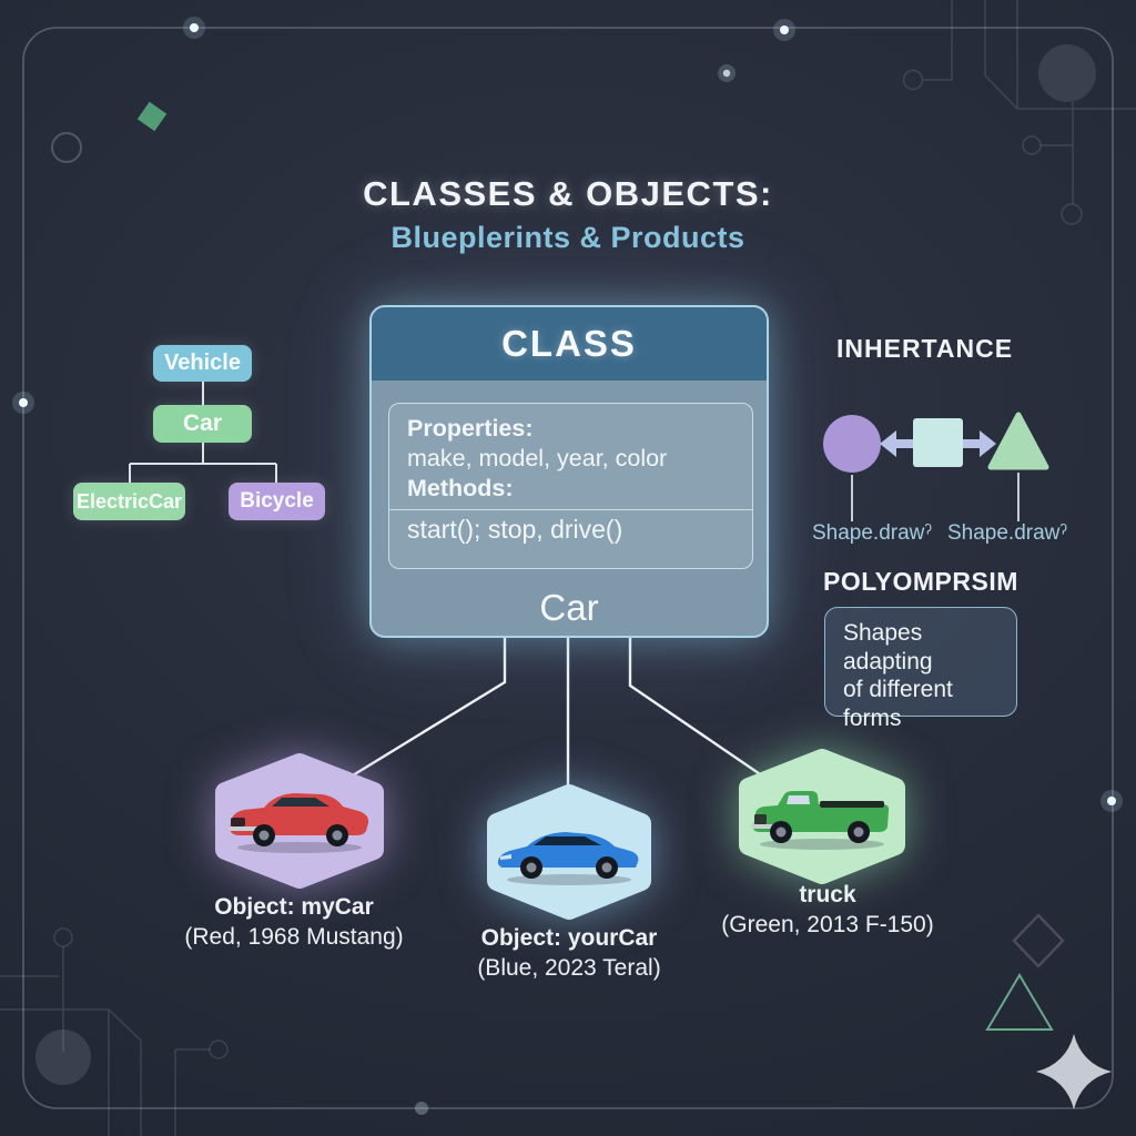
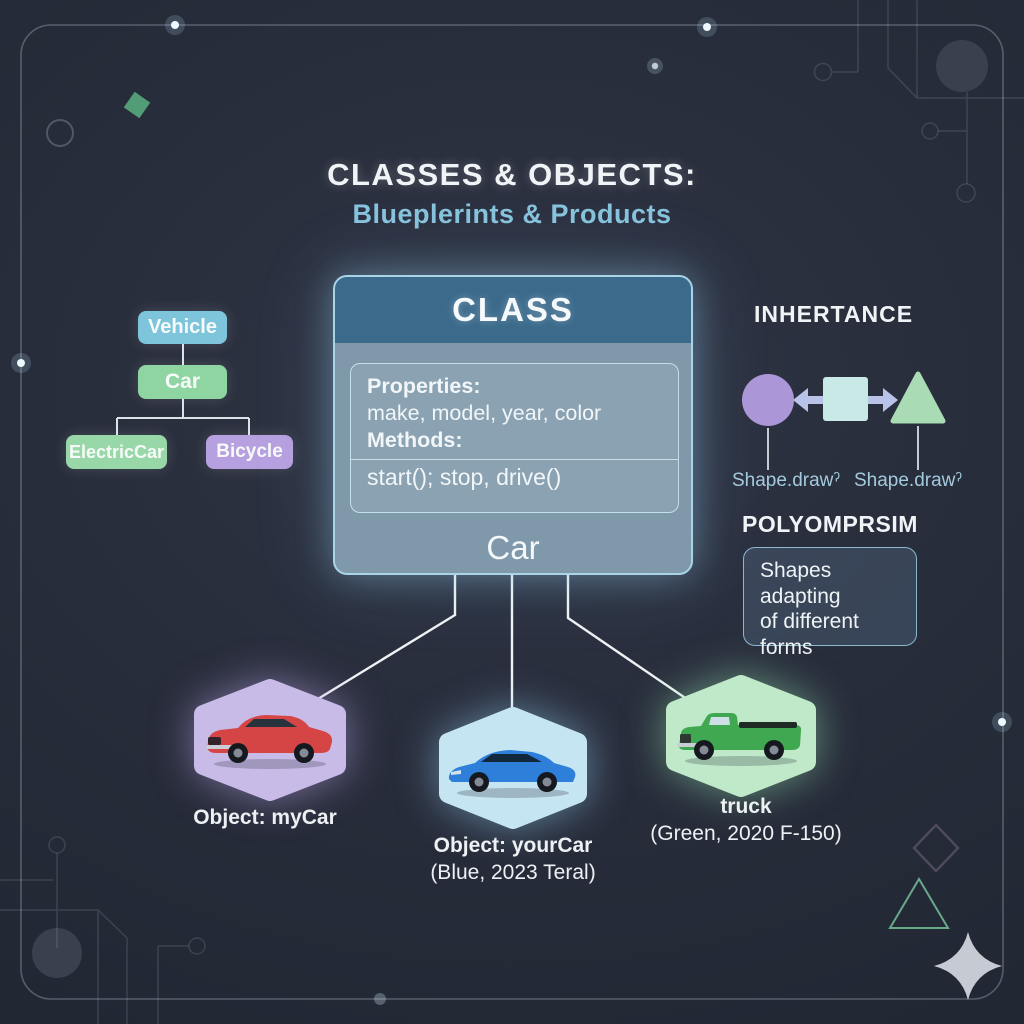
  CLASSES & OBJECTS:
  Blueplerints & Products
  Vehicle
  Car
  ElectricCar
  Bicycle
  CLASS
  Properties:
  make, model, year, color
  Methods:
  start(); stop, drive()
  Car
  INHERTANCE
  Shape.drawˀ
  Shape.drawˀ
  POLYOMPRSIM
  Shapes adapting
  of different
  forms
  Object: myCar
- (Red, 1968 Mustang)
  Object: yourCar
  (Blue, 2023 Teral)
  truck
- (Green, 2013 F-150)
+ (Green, 2020 F-150)
